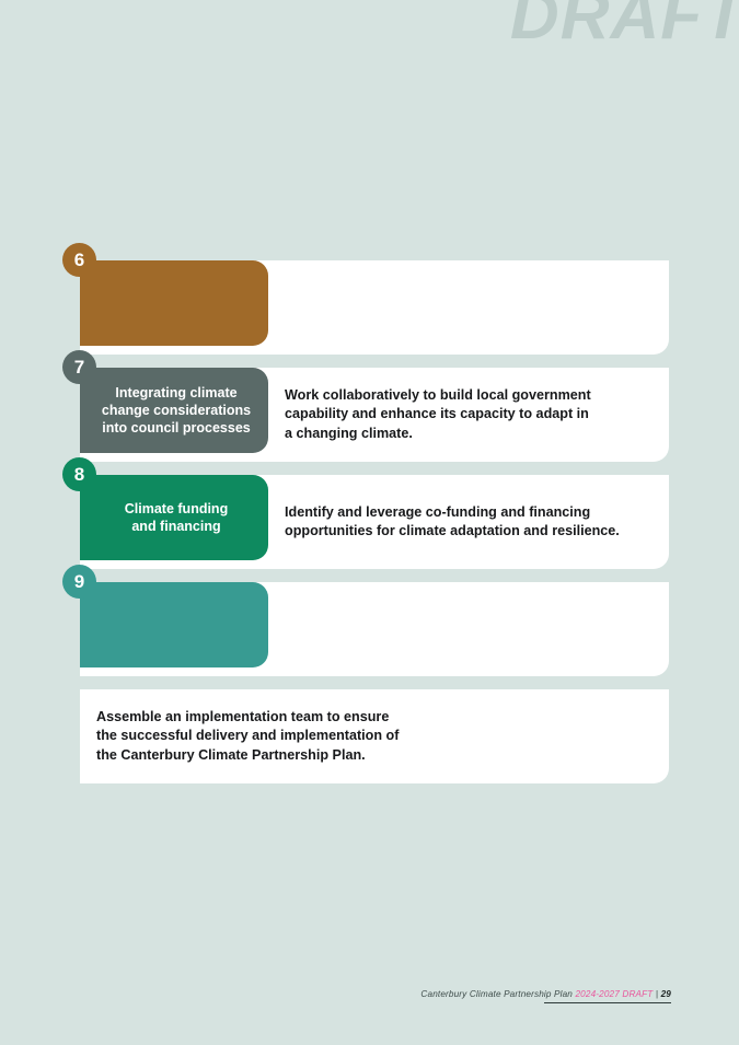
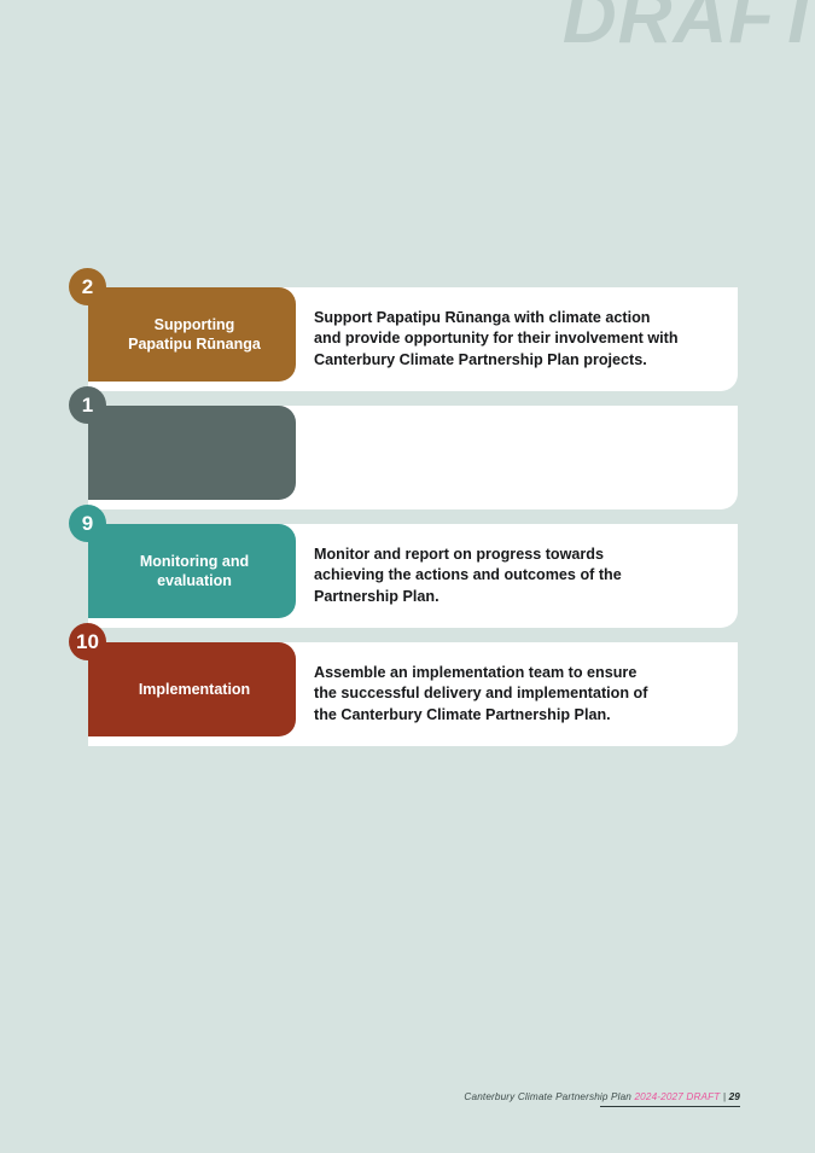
  DRAFT
- 6
+ 2
+ Supporting
+ Papatipu Rūnanga
+ Support Papatipu Rūnanga with climate action
+ and provide opportunity for their involvement with
+ Canterbury Climate Partnership Plan projects.
- 7
+ 1
- Integrating climate
- change considerations
- into council processes
- Work collaboratively to build local government
- capability and enhance its capacity to adapt in
- a changing climate.
- 8
- Climate funding
- and financing
- Identify and leverage co-funding and financing
- opportunities for climate adaptation and resilience.
  9
+ Monitoring and
+ evaluation
+ Monitor and report on progress towards
+ achieving the actions and outcomes of the
+ Partnership Plan.
+ 10
+ Implementation
  Assemble an implementation team to ensure
  the successful delivery and implementation of
  the Canterbury Climate Partnership Plan.
  Canterbury Climate Partnership Plan 2024-2027 DRAFT | 29
